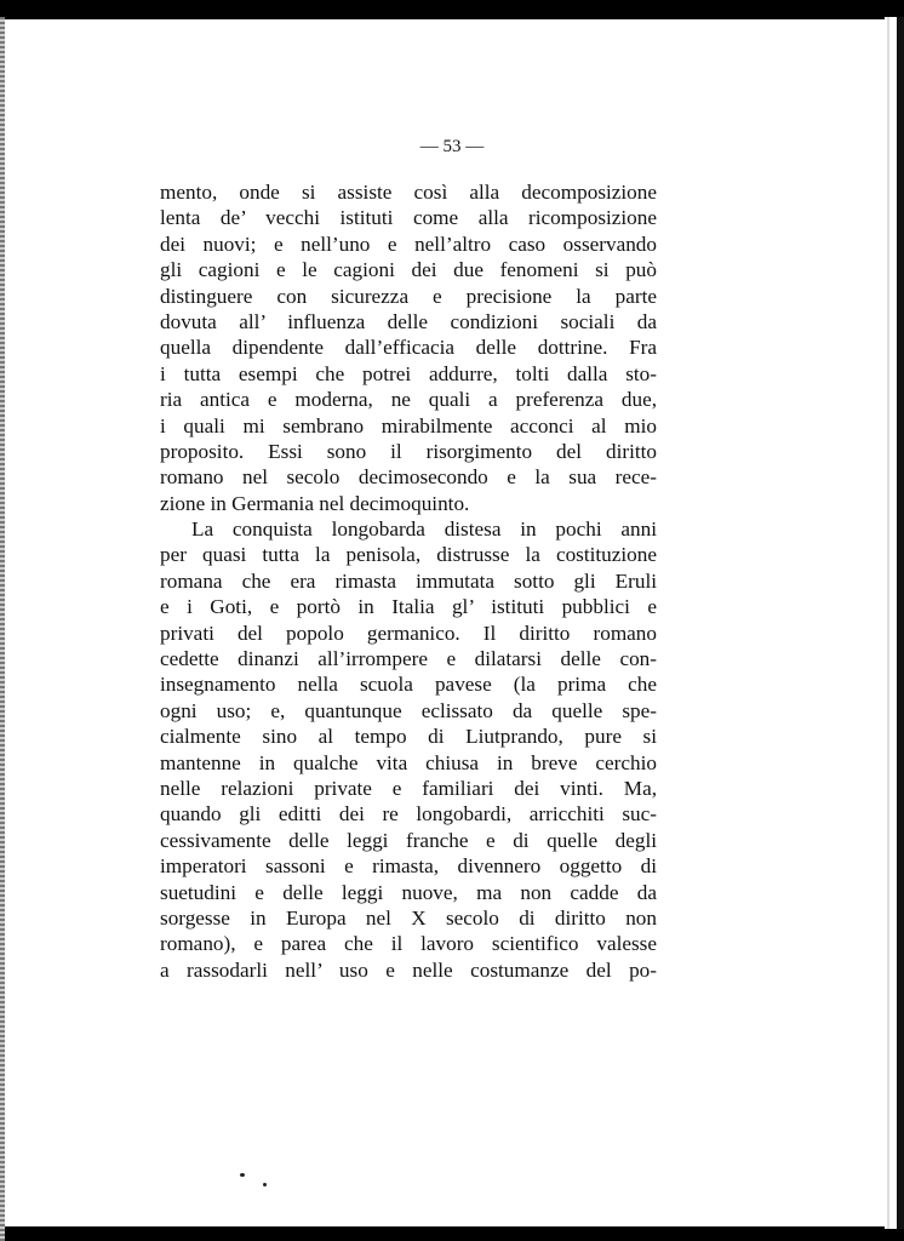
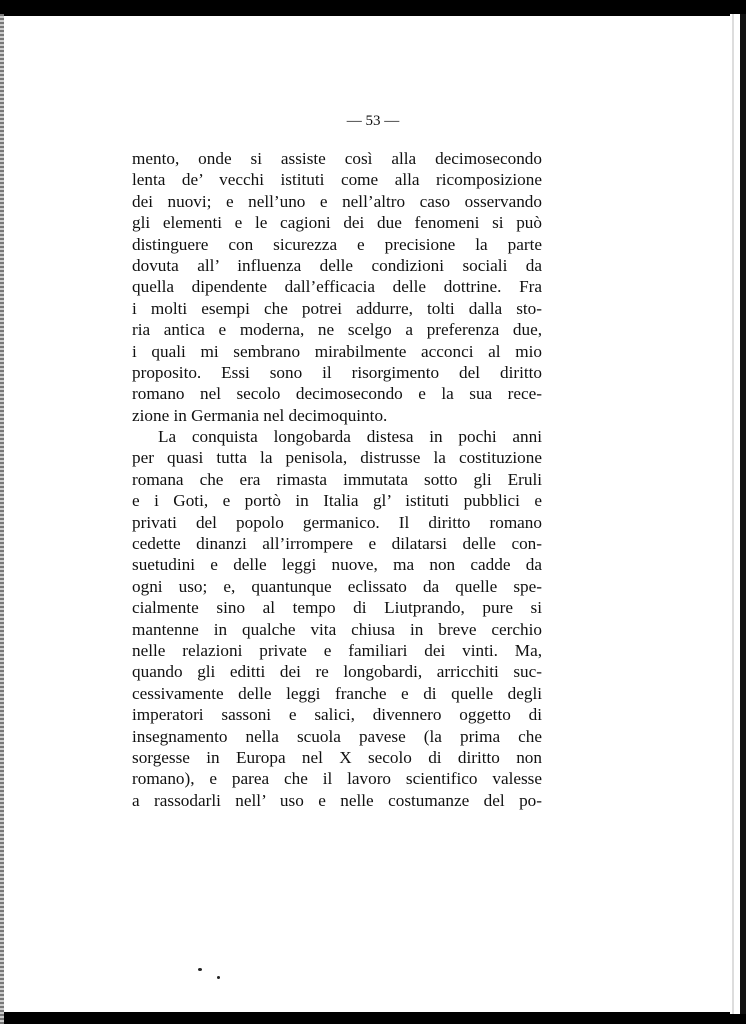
  — 53 —
- mento, onde si assiste così alla decomposizione
+ mento, onde si assiste così alla decimosecondo
  lenta de’ vecchi istituti come alla ricomposizione
  dei nuovi; e nell’uno e nell’altro caso osservando
- gli cagioni e le cagioni dei due fenomeni si può
+ gli elementi e le cagioni dei due fenomeni si può
  distinguere con sicurezza e precisione la parte
  dovuta all’ influenza delle condizioni sociali da
  quella dipendente dall’efficacia delle dottrine. Fra
- i tutta esempi che potrei addurre, tolti dalla sto-
+ i molti esempi che potrei addurre, tolti dalla sto-
- ria antica e moderna, ne quali a preferenza due,
+ ria antica e moderna, ne scelgo a preferenza due,
  i quali mi sembrano mirabilmente acconci al mio
  proposito. Essi sono il risorgimento del diritto
  romano nel secolo decimosecondo e la sua rece-
  zione in Germania nel decimoquinto.
  La conquista longobarda distesa in pochi anni
  per quasi tutta la penisola, distrusse la costituzione
  romana che era rimasta immutata sotto gli Eruli
  e i Goti, e portò in Italia gl’ istituti pubblici e
  privati del popolo germanico. Il diritto romano
  cedette dinanzi all’irrompere e dilatarsi delle con-
- insegnamento nella scuola pavese (la prima che
+ suetudini e delle leggi nuove, ma non cadde da
  ogni uso; e, quantunque eclissato da quelle spe-
  cialmente sino al tempo di Liutprando, pure si
  mantenne in qualche vita chiusa in breve cerchio
  nelle relazioni private e familiari dei vinti. Ma,
  quando gli editti dei re longobardi, arricchiti suc-
  cessivamente delle leggi franche e di quelle degli
- imperatori sassoni e rimasta, divennero oggetto di
+ imperatori sassoni e salici, divennero oggetto di
- suetudini e delle leggi nuove, ma non cadde da
+ insegnamento nella scuola pavese (la prima che
  sorgesse in Europa nel X secolo di diritto non
  romano), e parea che il lavoro scientifico valesse
  a rassodarli nell’ uso e nelle costumanze del po-
